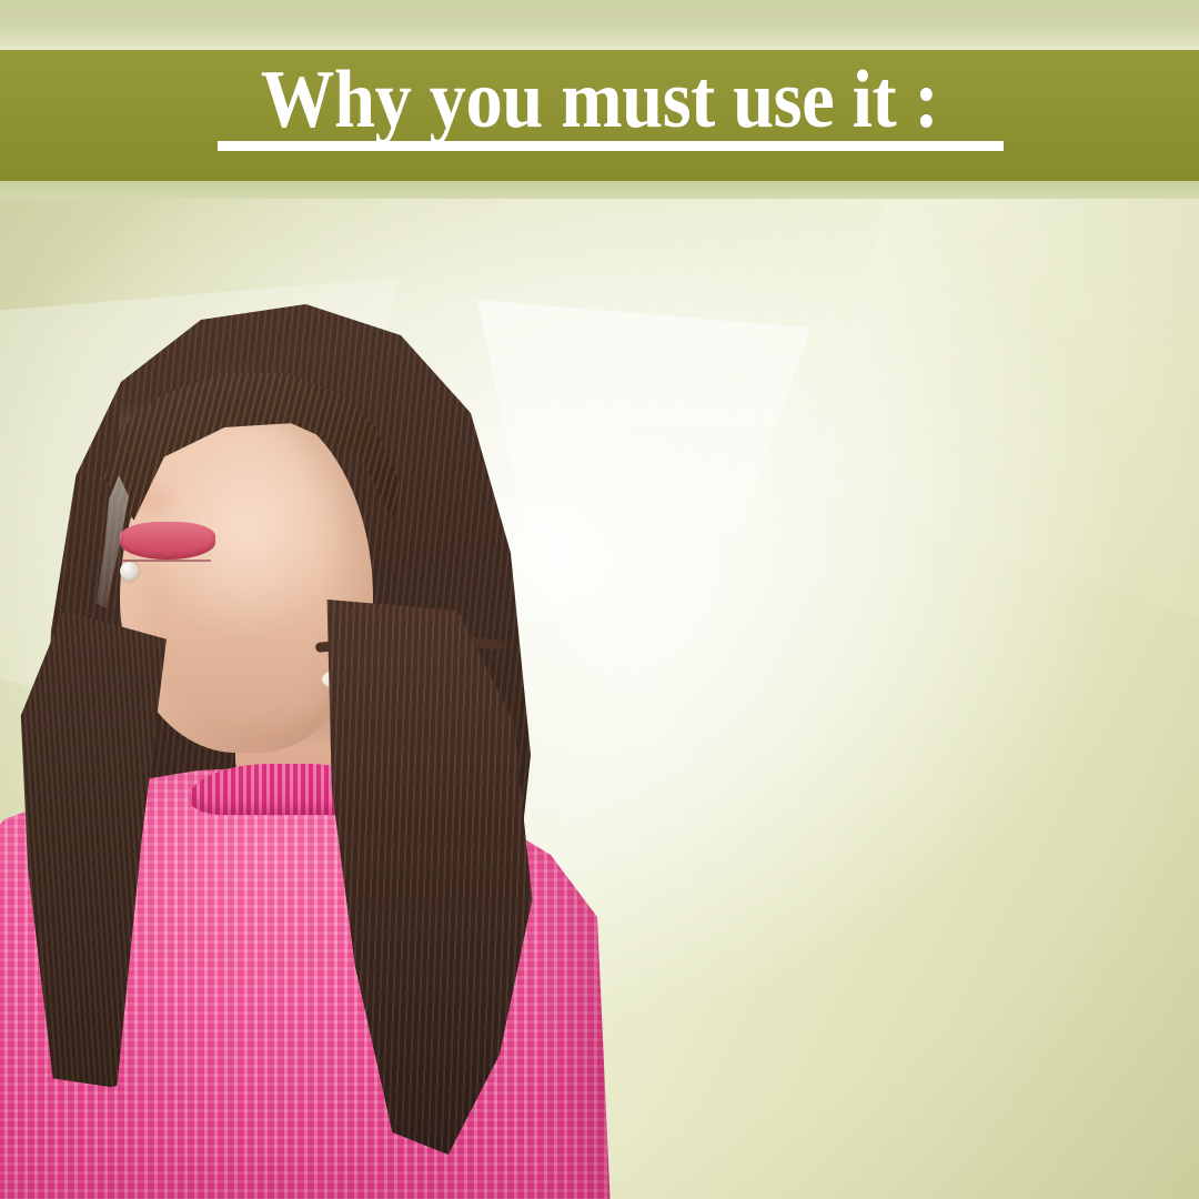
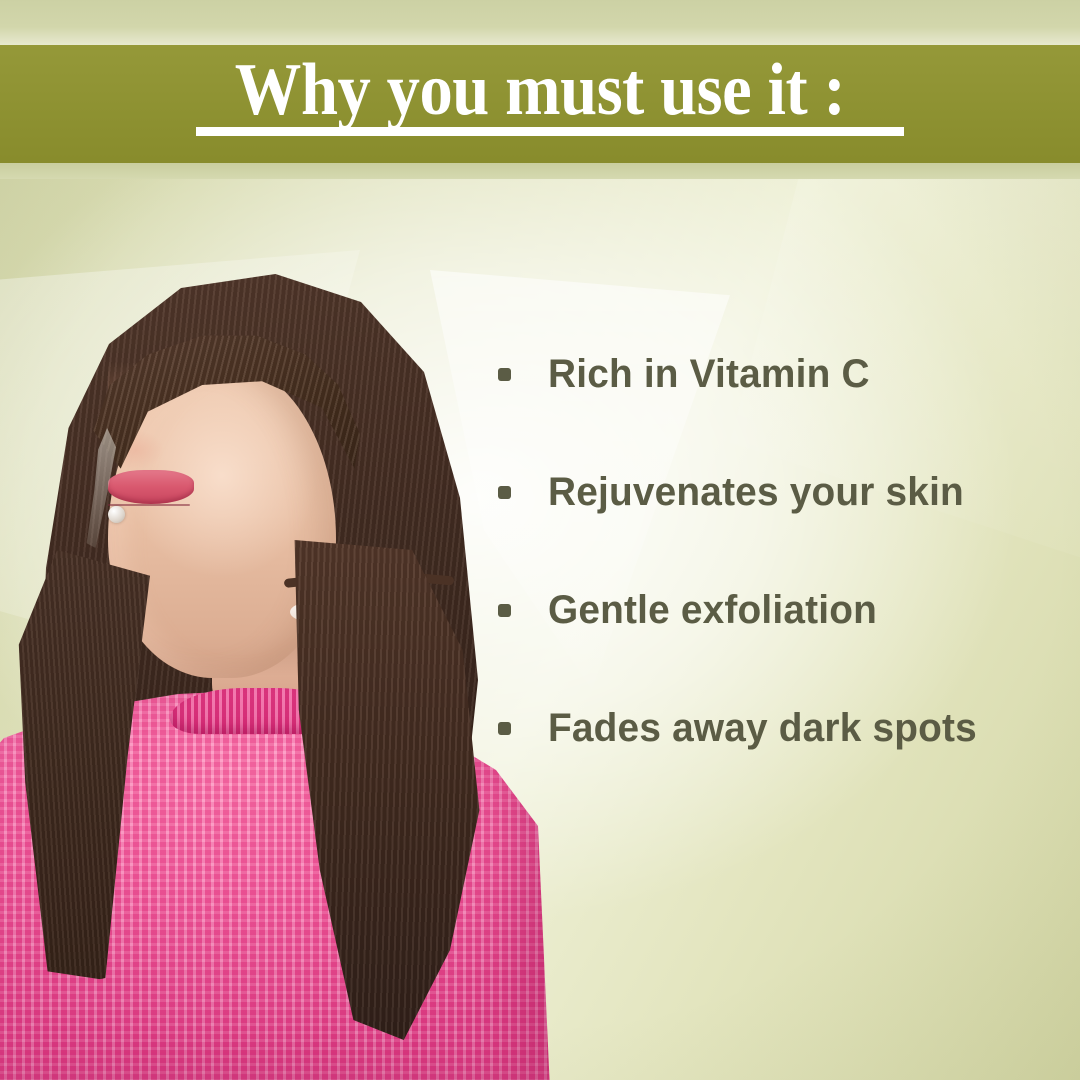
  Why you must use it :
+ Rich in Vitamin C
+ Rejuvenates your skin
+ Gentle exfoliation
+ Fades away dark spots
